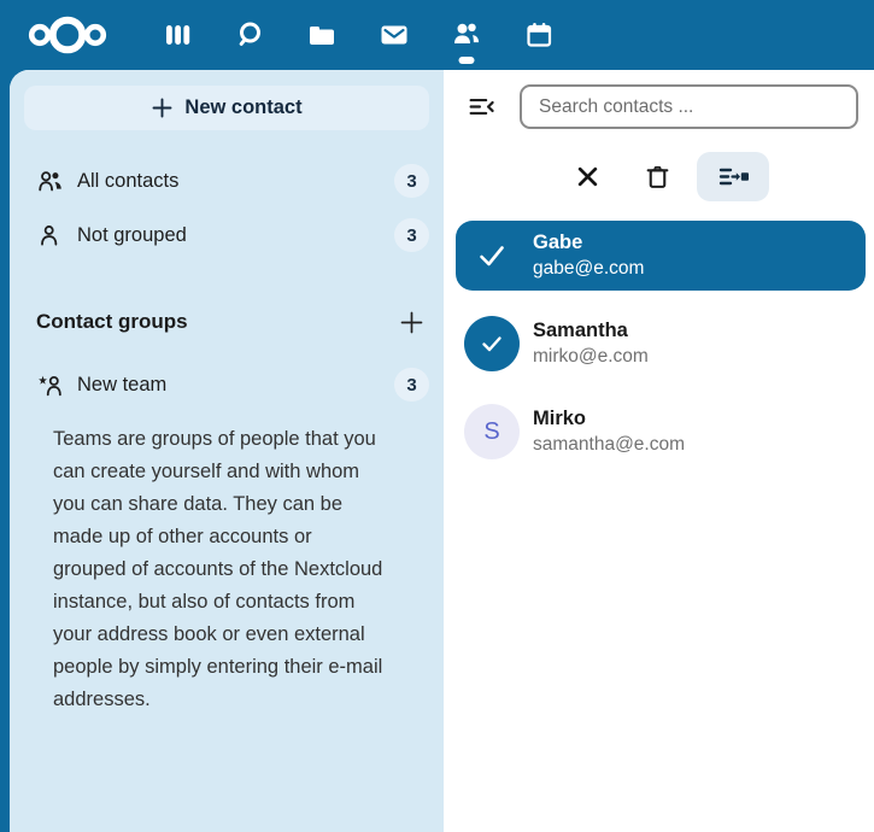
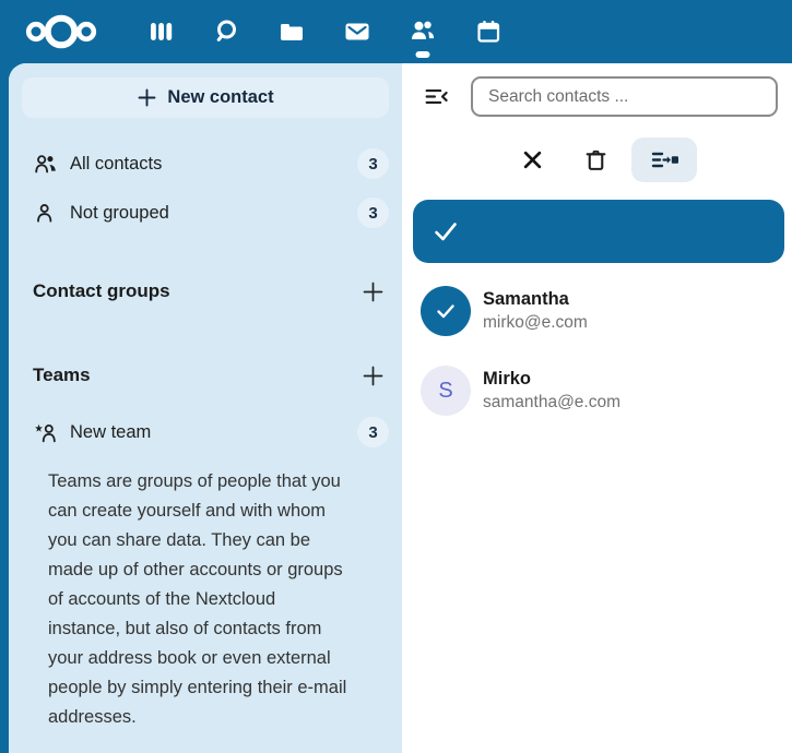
  New contact
  All contacts
  3
  Not grouped
  3
  Contact groups
+ Teams
  New team
  3
- Teams are groups of people that you can create yourself and with whom you can share data. They can be made up of other accounts or grouped of accounts of the Nextcloud instance, but also of contacts from your address book or even external people by simply entering their e-mail addresses.
+ Teams are groups of people that you can create yourself and with whom you can share data. They can be made up of other accounts or groups of accounts of the Nextcloud instance, but also of contacts from your address book or even external people by simply entering their e-mail addresses.
  Search contacts ...
- Gabe
- gabe@e.com
  Samantha
  mirko@e.com
  S
  Mirko
  samantha@e.com
